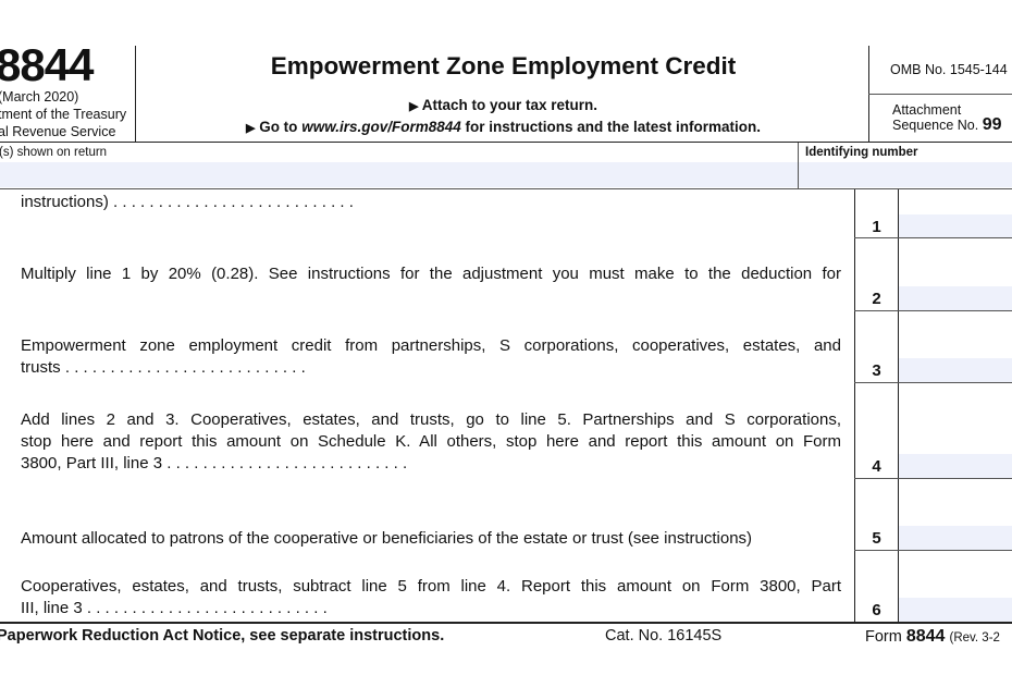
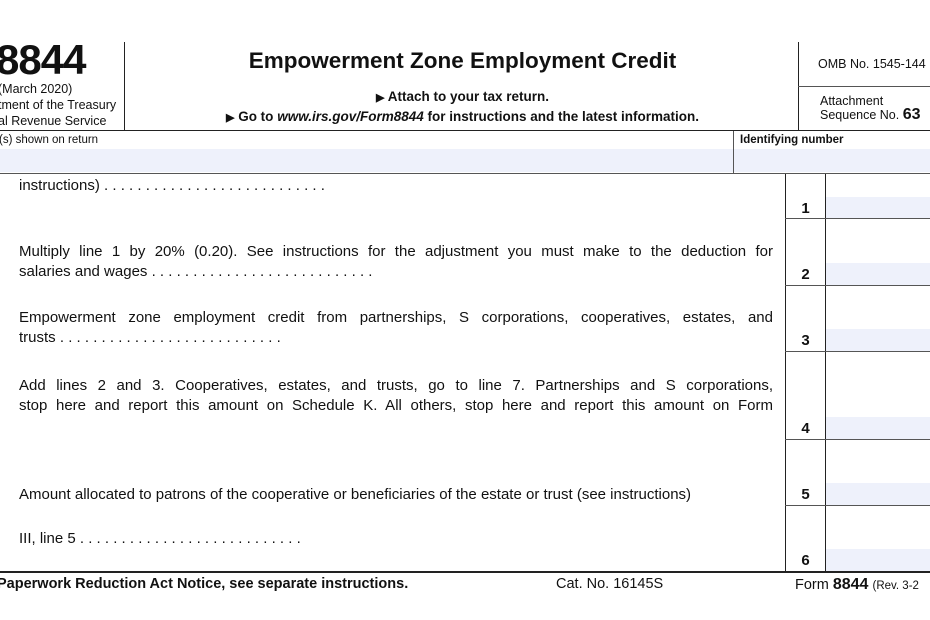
  8844
  (March 2020)
  ment of the Treasury
  al Revenue Service
  Empowerment Zone Employment Credit
  ▶ Attach to your tax return.
  ▶ Go to www.irs.gov/Form8844 for instructions and the latest information.
  OMB No. 1545-144
  Attachment
- Sequence No. 99
+ Sequence No. 63
  (s) shown on return
  Identifying number
  instructions) . . . . . . . . . . . . . . . . . . . . . . . . . . .
  1
- Multiply line 1 by 20% (0.28). See instructions for the adjustment you must make to the deduction for
+ Multiply line 1 by 20% (0.20). See instructions for the adjustment you must make to the deduction for
+ salaries and wages . . . . . . . . . . . . . . . . . . . . . . . . . . .
  2
  Empowerment zone employment credit from partnerships, S corporations, cooperatives, estates, and
  trusts . . . . . . . . . . . . . . . . . . . . . . . . . . .
  3
- Add lines 2 and 3. Cooperatives, estates, and trusts, go to line 5. Partnerships and S corporations,
+ Add lines 2 and 3. Cooperatives, estates, and trusts, go to line 7. Partnerships and S corporations,
  stop here and report this amount on Schedule K. All others, stop here and report this amount on Form
- 3800, Part III, line 3 . . . . . . . . . . . . . . . . . . . . . . . . . . .
  4
  Amount allocated to patrons of the cooperative or beneficiaries of the estate or trust (see instructions)
  5
- Cooperatives, estates, and trusts, subtract line 5 from line 4. Report this amount on Form 3800, Part
- III, line 3 . . . . . . . . . . . . . . . . . . . . . . . . . . .
+ III, line 5 . . . . . . . . . . . . . . . . . . . . . . . . . . .
  6
  Paperwork Reduction Act Notice, see separate instructions.
  Cat. No. 16145S
  Form 8844 (Rev. 3-2
